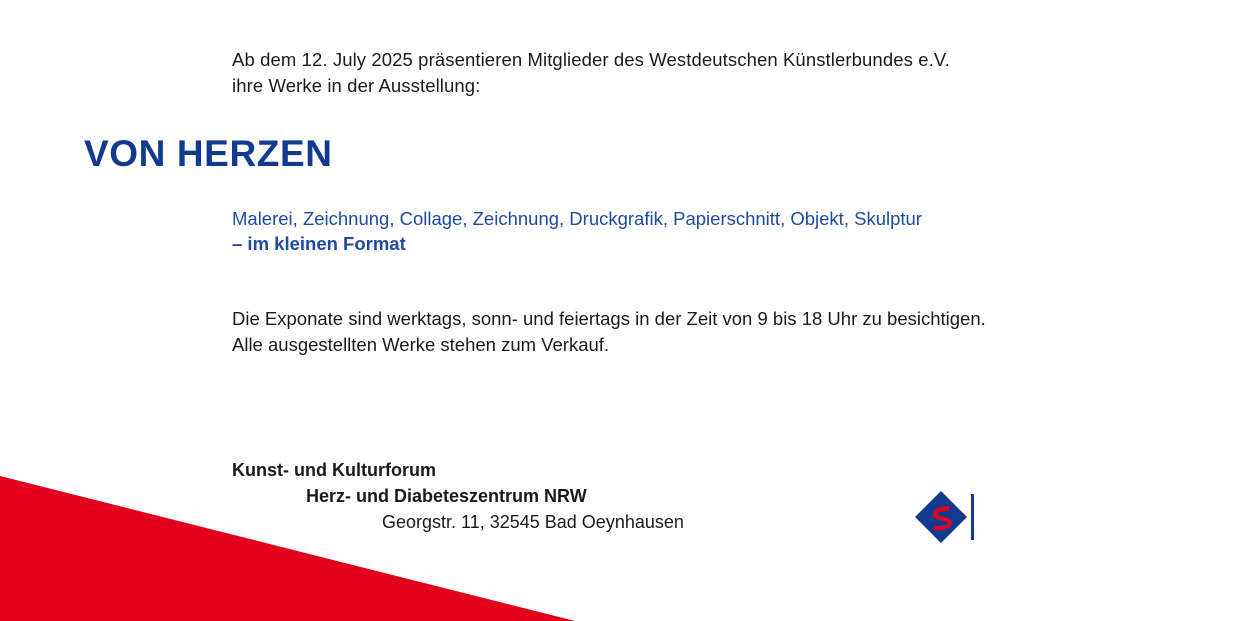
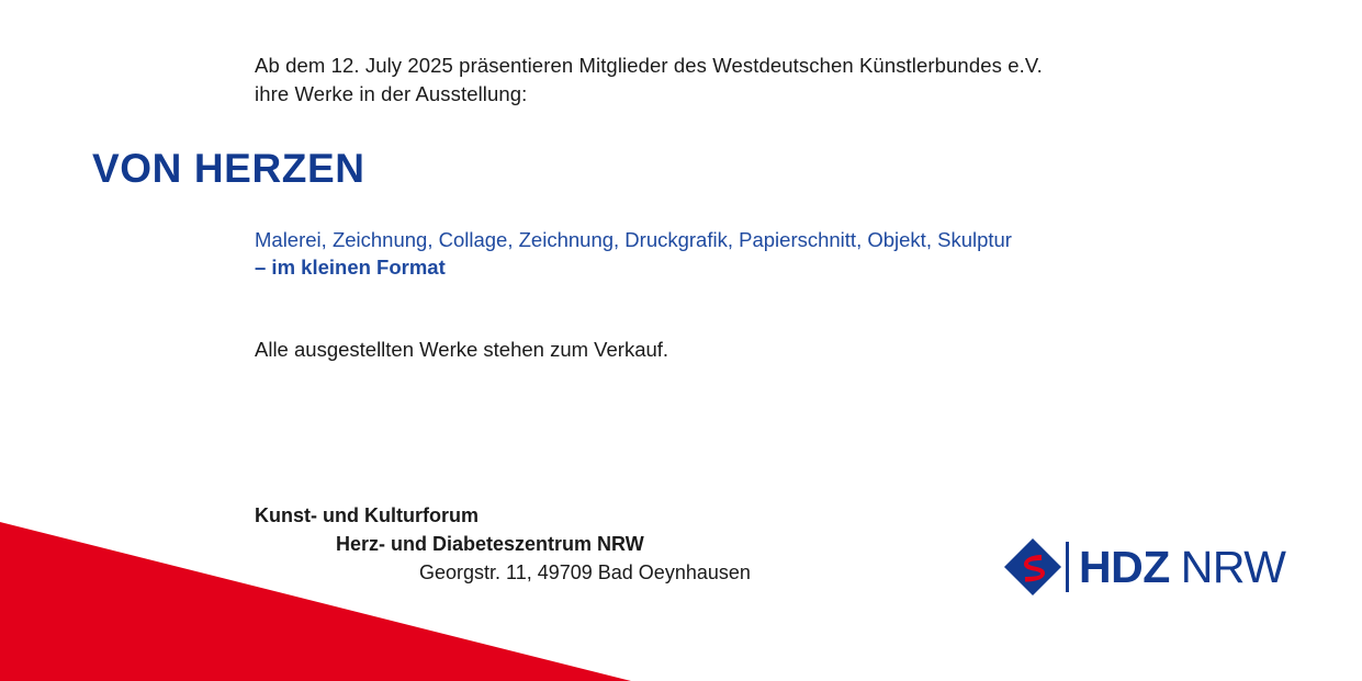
  Ab dem 12. July 2025 präsentieren Mitglieder des Westdeutschen Künstlerbundes e.V.
  ihre Werke in der Ausstellung:
  VON HERZEN
  Malerei, Zeichnung, Collage, Zeichnung, Druckgrafik, Papierschnitt, Objekt, Skulptur
  – im kleinen Format
- Die Exponate sind werktags, sonn- und feiertags in der Zeit von 9 bis 18 Uhr zu besichtigen.
  Alle ausgestellten Werke stehen zum Verkauf.
  Kunst- und Kulturforum
  Herz- und Diabeteszentrum NRW
- Georgstr. 11, 32545 Bad Oeynhausen
+ Georgstr. 11, 49709 Bad Oeynhausen
+ HDZ NRW
